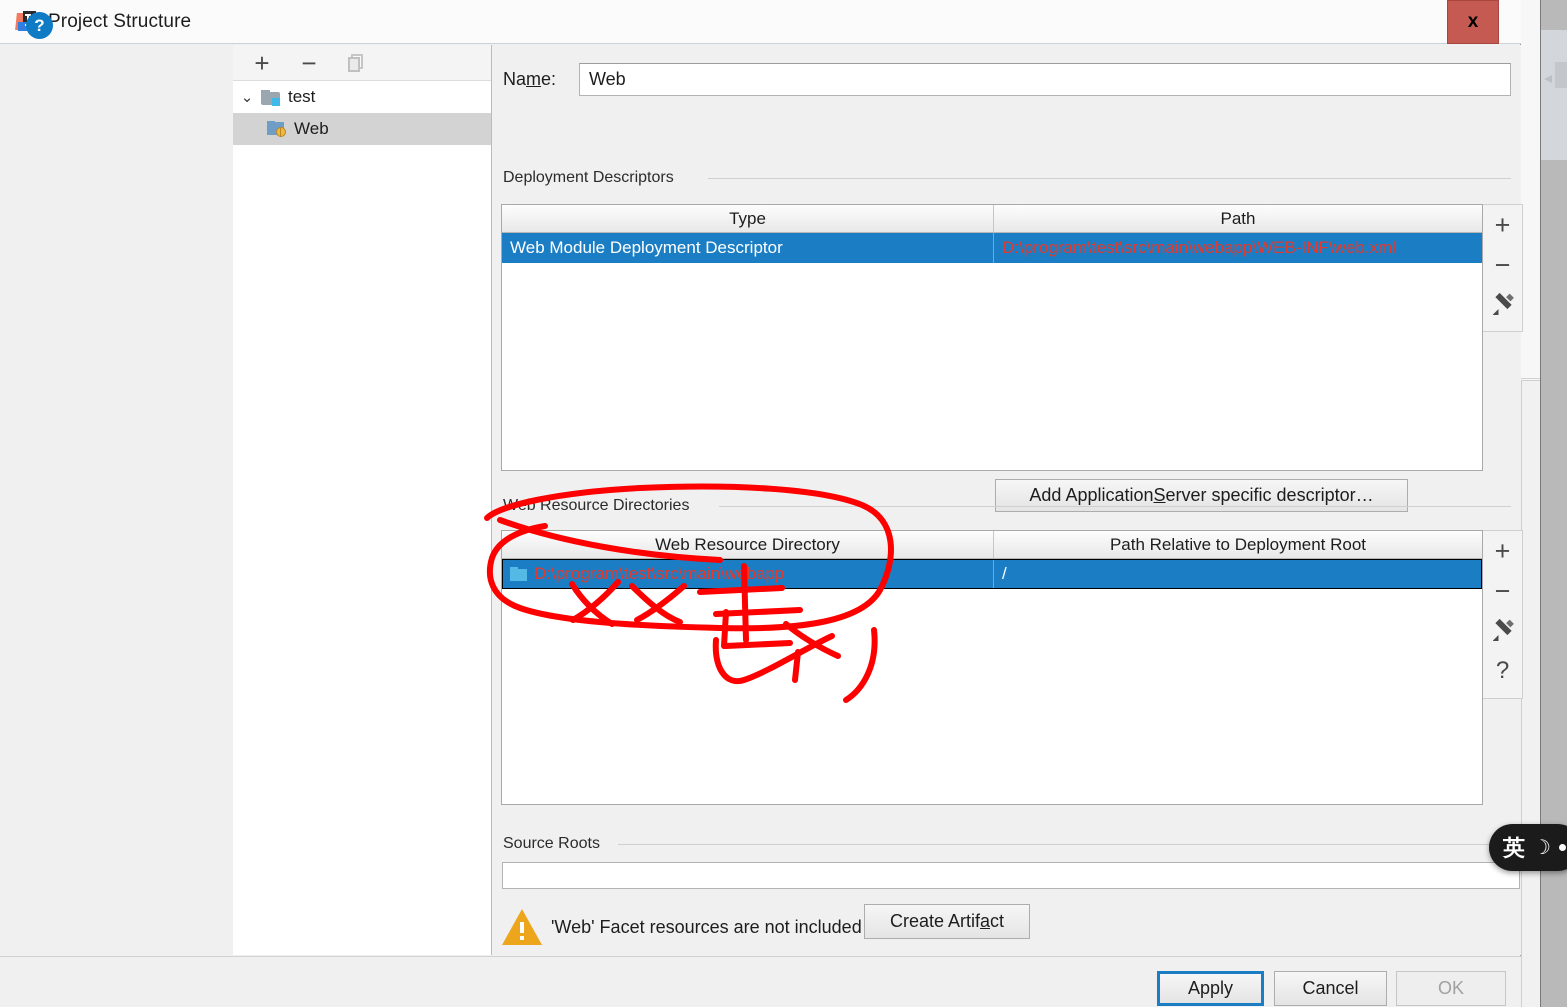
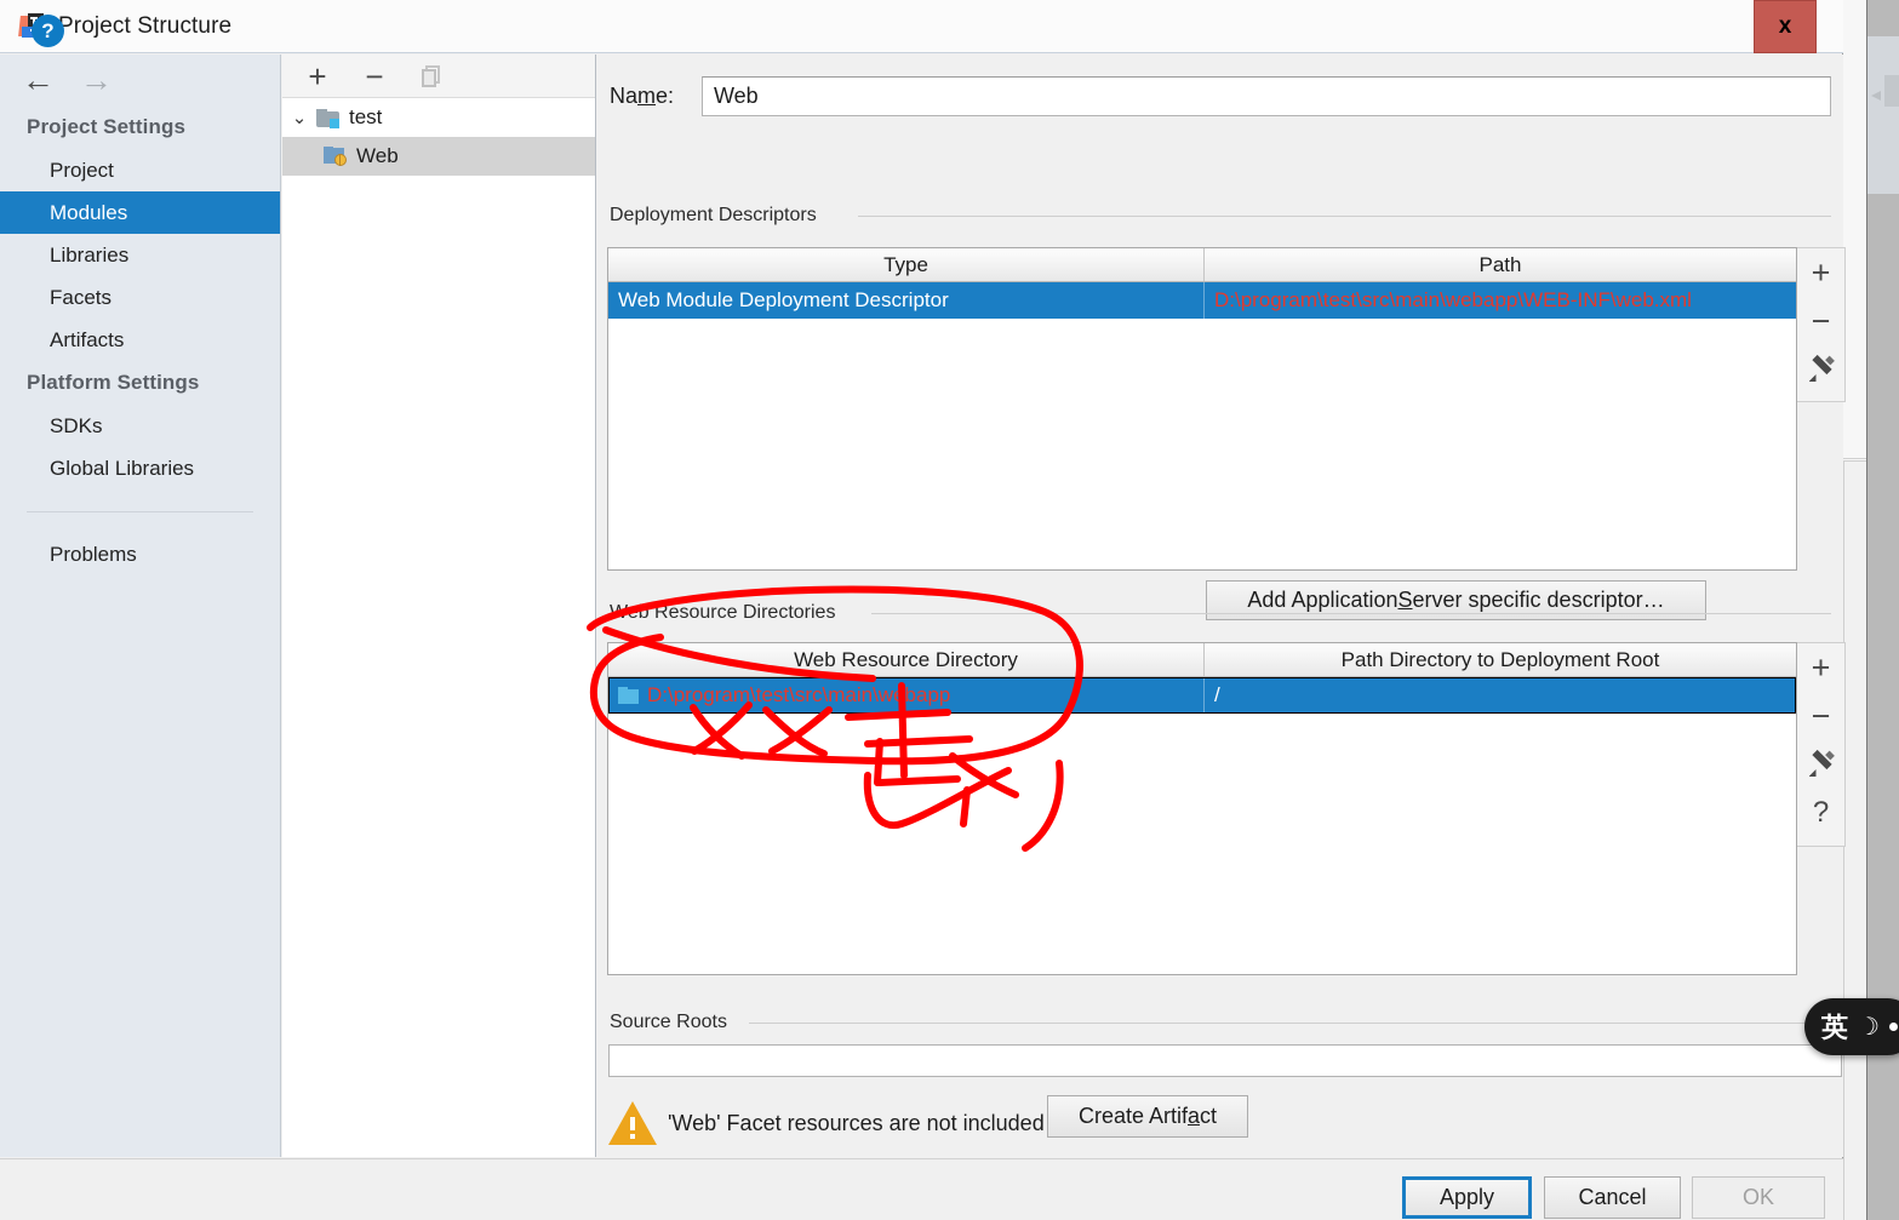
  Project Structure
  x
+ ←
+ →
+ Project Settings
+ Project
+ Modules
+ Libraries
+ Facets
+ Artifacts
+ Platform Settings
+ SDKs
+ Global Libraries
+ Problems
  +
  −
  ⌄
  test
  Web
  Name:
  Web
  Deployment Descriptors
  Type
  Path
  Web Module Deployment Descriptor
  D:\program\test\src\main\webapp\WEB-INF\web.xml
  +
  −
  Add Application
  S
  erver specific descriptor…
  b Resource Directories
  Web Resource Directory
- Path Relative to Deployment Root
+ Path Directory to Deployment Root
  D:\program\test\src\main\wbapp
  /
  +
  −
  ?
  Source Roots
  'Web' Facet resources are not included
  Create Artif
  a
  ct
  ?
  Apply
  Cancel
  OK
  英
  ☽
